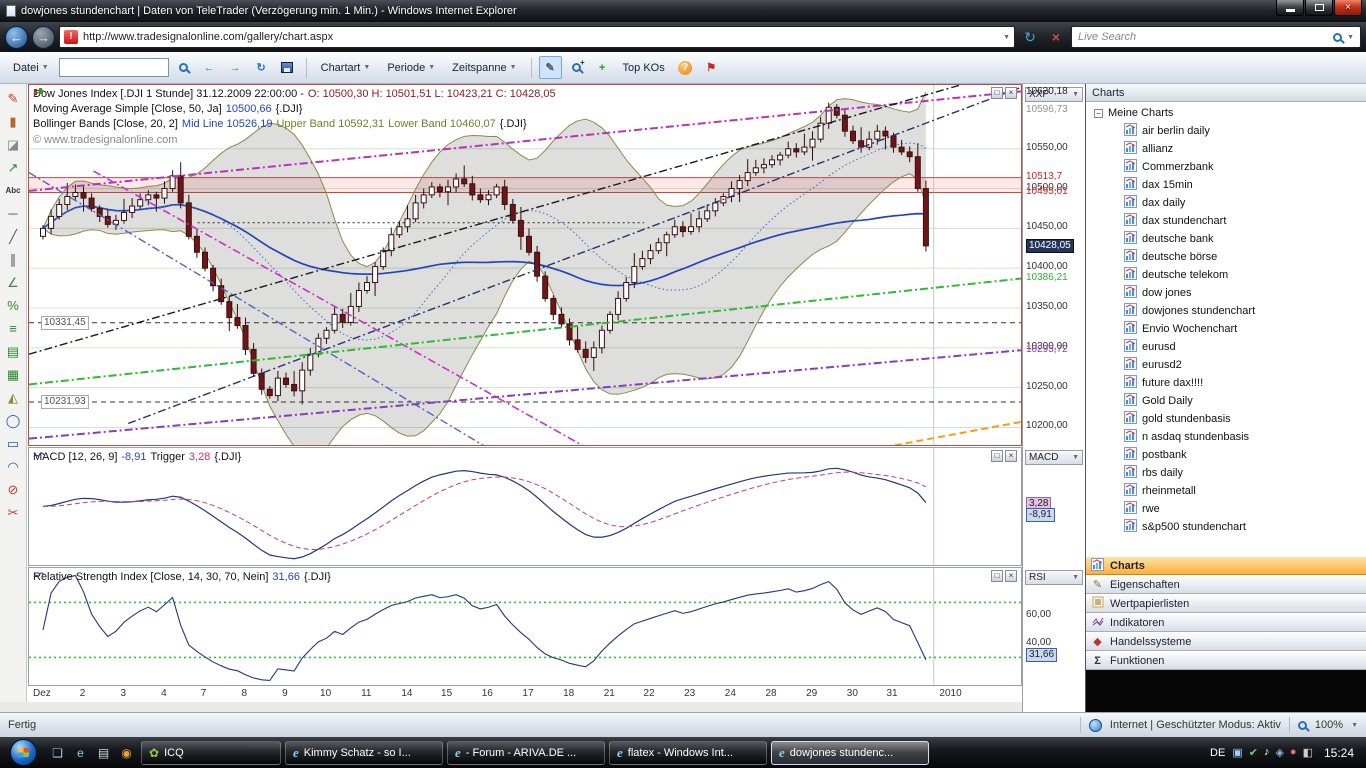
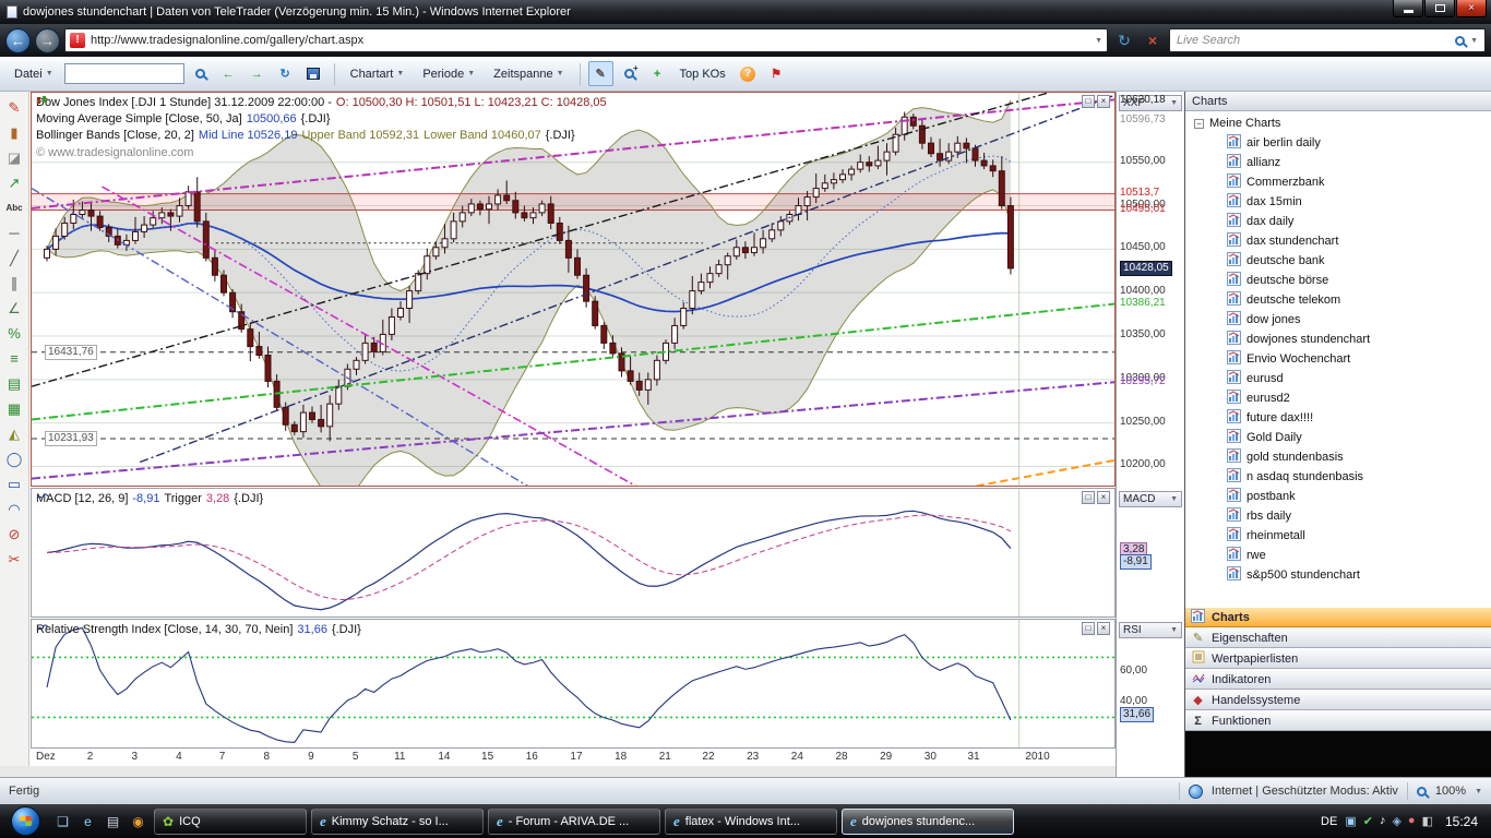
- dowjones stundenchart | Daten von TeleTrader (Verzögerung min. 1 Min.) - Windows Internet Explorer
+ dowjones stundenchart | Daten von TeleTrader (Verzögerung min. 15 Min.) - Windows Internet Explorer
  ×
  ←
  →
  !
  http://www.tradesignalonline.com/gallery/chart.aspx
  ↻
  ×
  Live Search
  Datei
  ←
  →
  ↻
  Chartart
  Periode
  Zeitspanne
  ✎
  +
  +
  Top KOs
  ?
  ⚑
  ✎
  ▮
  ◪
  ↗
  Abc
  ─
  ╱
  ∥
  ∠
  %
  ≡
  ▤
  ▦
  ◭
  ◯
  ▭
  ◠
  ⊘
  ✂
  ow Jones Index [.DJI 1 Stunde] 31.12.2009 22:00:00 -
  O: 10500,30 H: 10501,51 L: 10423,21 C: 10428,05
  Moving Average Simple [Close, 50, Ja]
  10500,66
  {.DJI}
  Bollinger Bands [Close, 20, 2]
  Mid Line 10526,19
  Upper Band 10592,31
  Lower Band 10460,07
  {.DJI}
  © www.tradesignalonline.com
  □
  ×
- 10331,45
+ 16431,76
  10231,93
  MACD [12, 26, 9]
  -8,91
  Trigger
  3,28
  {.DJI}
  □
  ×
  Relative Strength Index [Close, 14, 30, 70, Nein]
  31,66
  {.DJI}
  □
  ×
  Dez
  2
  3
  4
  7
  8
  9
- 10
+ 5
  11
  14
  15
  16
  17
  18
  21
  22
  23
  24
  28
  29
  30
  31
  2010
  XXP
  MACD
  RSI
  10620,18
  10596,73
  10550,00
  10513,7
  10500,00
  10495,01
  10450,00
  10428,05
  10400,00
  10386,21
  10350,00
  10300,00
  10295,72
  10250,00
  10200,00
  3,28
  -8,91
  60,00
  40,00
  31,66
  Charts
  −
  Meine Charts
  air berlin daily
  allianz
  Commerzbank
  dax 15min
  dax daily
  dax stundenchart
  deutsche bank
  deutsche börse
  deutsche telekom
  dow jones
  dowjones stundenchart
  Envio Wochenchart
  eurusd
  eurusd2
  future dax!!!!
  Gold Daily
  gold stundenbasis
  n asdaq stundenbasis
  postbank
  rbs daily
  rheinmetall
  rwe
  s&p500 stundenchart
  Charts
  ✎
  Eigenschaften
  Wertpapierlisten
  Indikatoren
  ◆
  Handelssysteme
  Σ
  Funktionen
  Fertig
  Internet | Geschützter Modus: Aktiv
  100%
  ❏
  e
  ▤
  ◉
  ✿
  ICQ
  e
  Kimmy Schatz - so I...
  e
  - Forum - ARIVA.DE ...
  e
  flatex - Windows Int...
  e
  dowjones stundenc...
  DE
  ▣
  ✔
  ♪
  ◈
  ●
  ◧
  15:24
